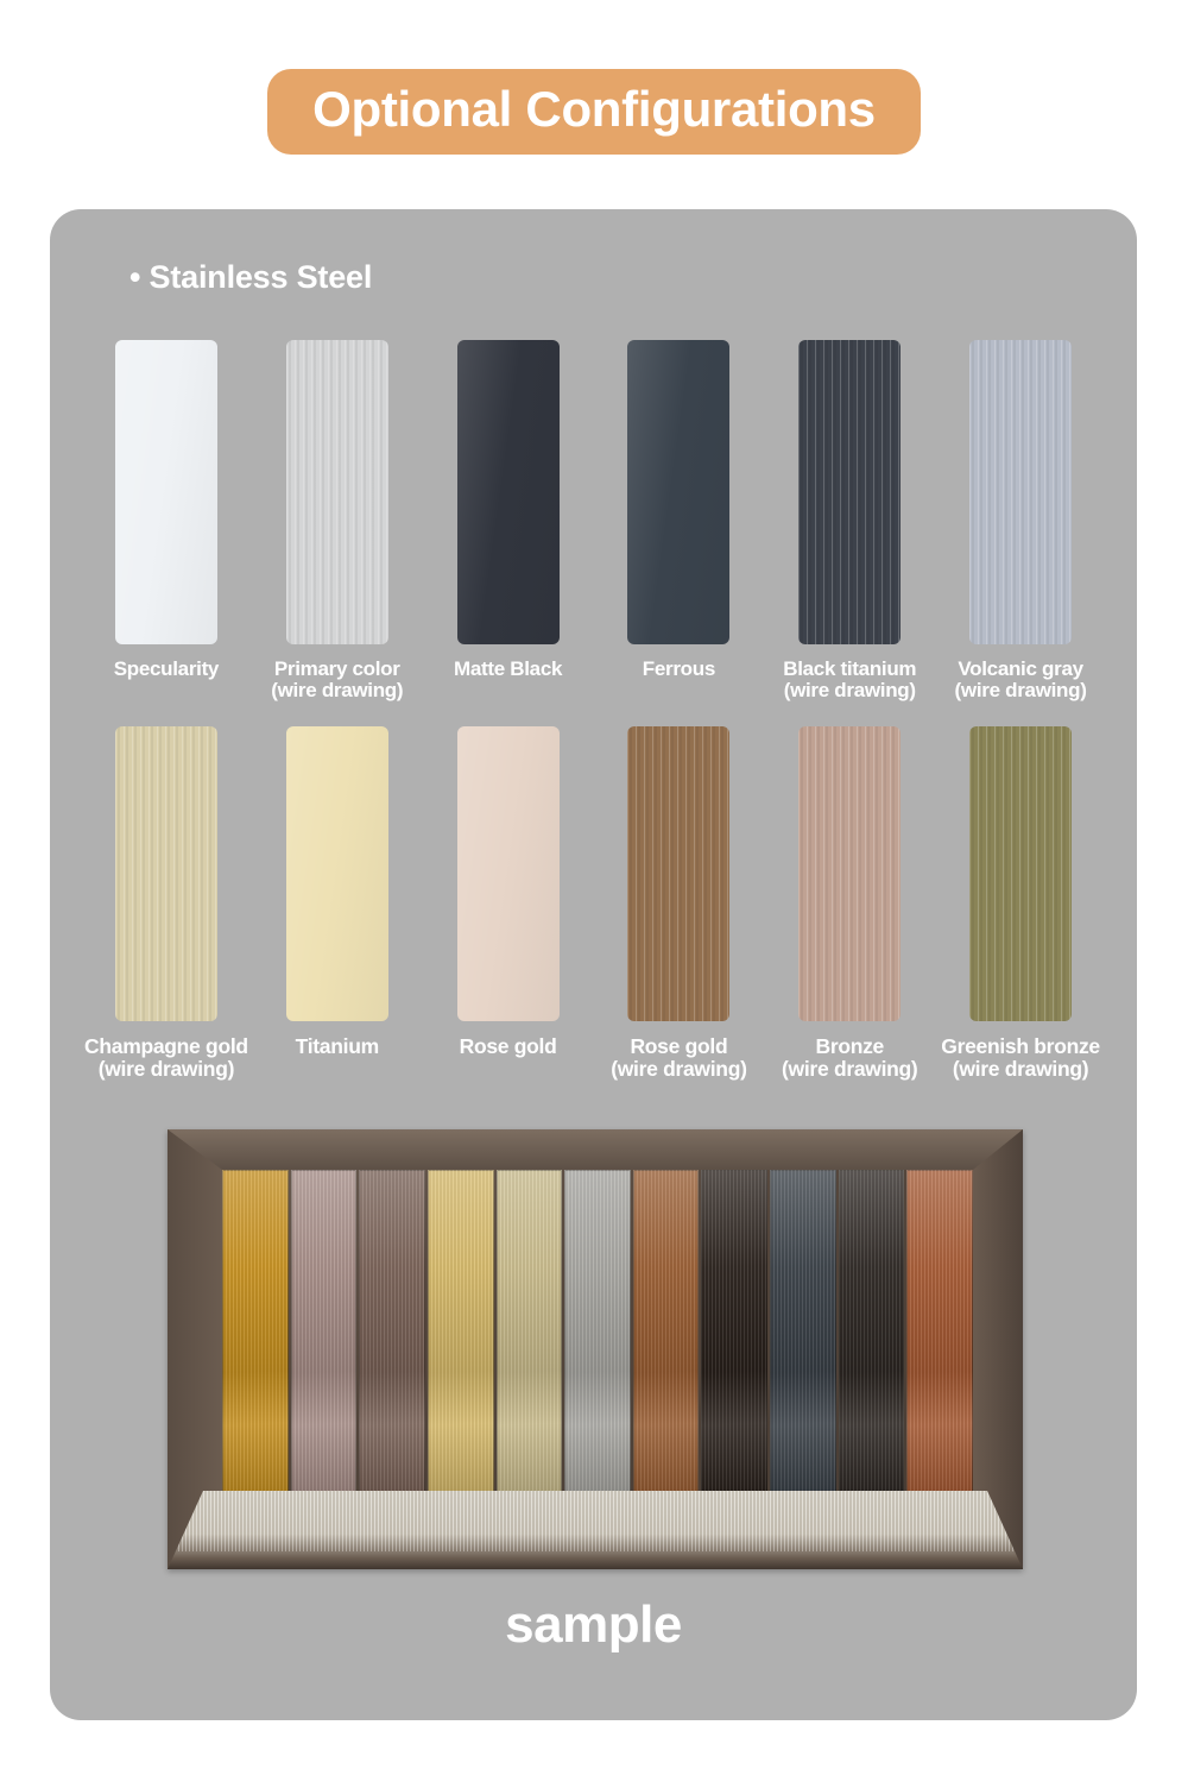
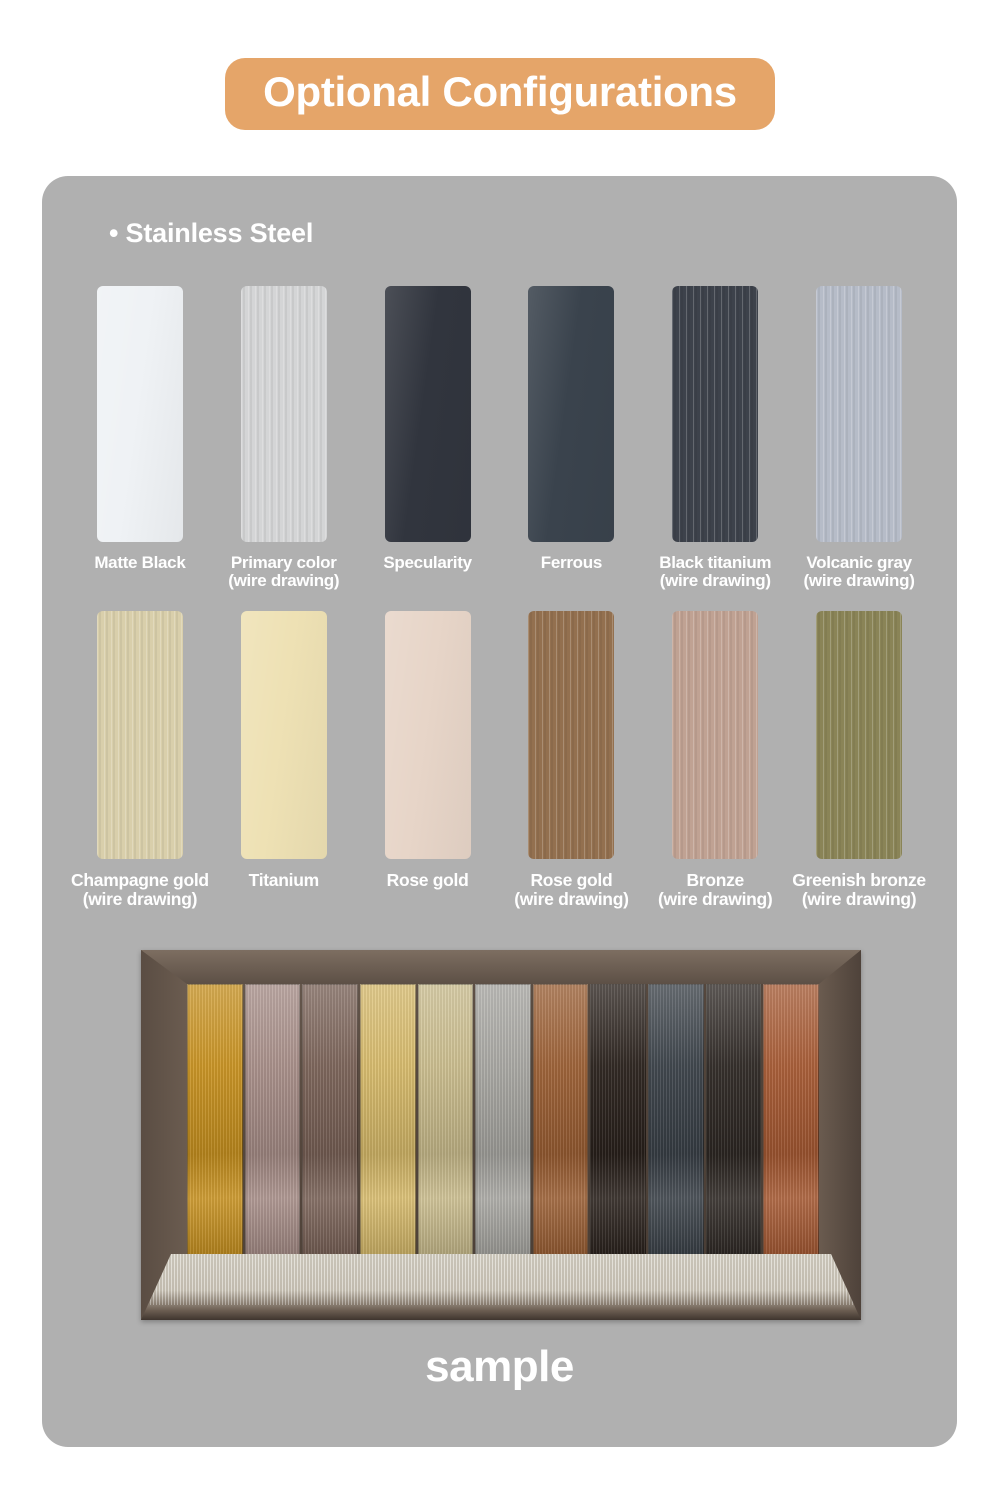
  Optional Configurations
  • Stainless Steel
- Specularity
+ Matte Black
  Primary color
  (wire drawing)
- Matte Black
+ Specularity
  Ferrous
  Black titanium
  (wire drawing)
  Volcanic gray
  (wire drawing)
  Champagne gold
  (wire drawing)
  Titanium
  Rose gold
  Rose gold
  (wire drawing)
  Bronze
  (wire drawing)
  Greenish bronze
  (wire drawing)
  sample
